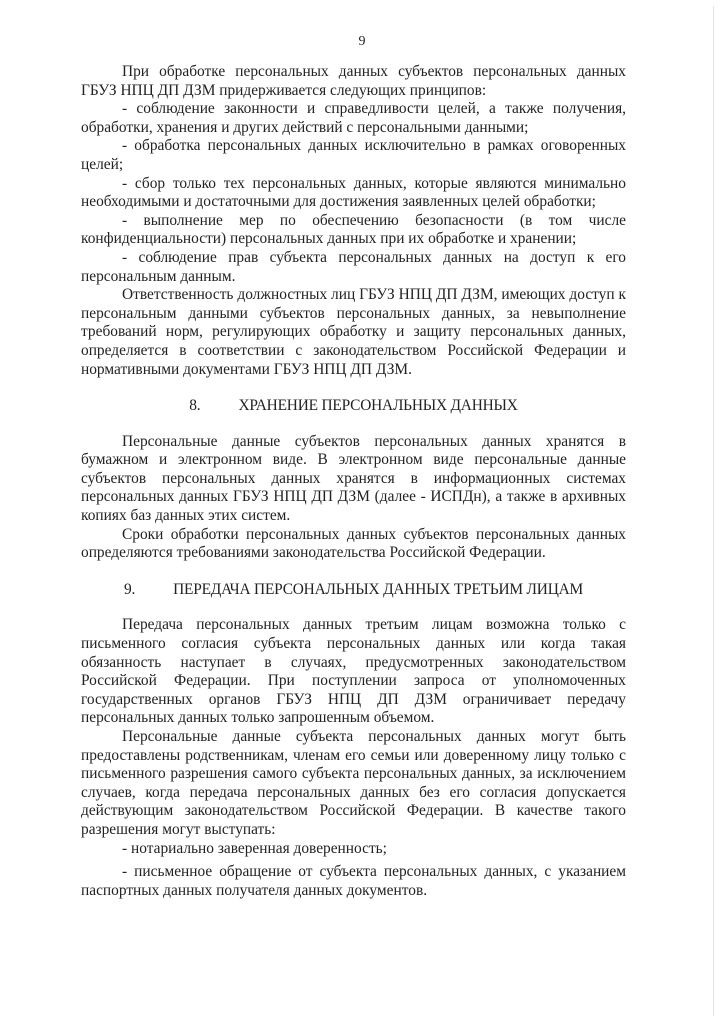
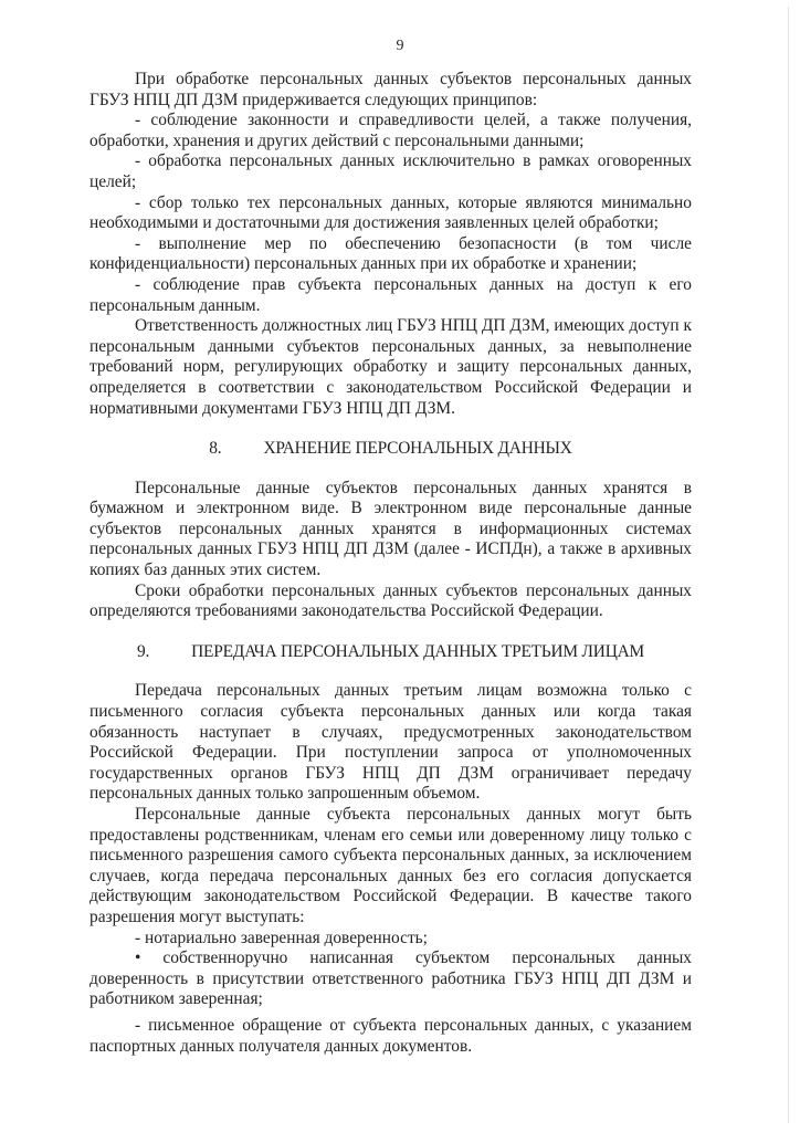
  9
  При обработке персональных данных субъектов персональных данных ГБУЗ НПЦ ДП ДЗМ придерживается следующих принципов:
  - соблюдение законности и справедливости целей, а также получения, обработки, хранения и других действий с персональными данными;
  - обработка персональных данных исключительно в рамках оговоренных целей;
  - сбор только тех персональных данных, которые являются минимально необходимыми и достаточными для достижения заявленных целей обработки;
  - выполнение мер по обеспечению безопасности (в том числе конфиденциальности) персональных данных при их обработке и хранении;
  - соблюдение прав субъекта персональных данных на доступ к его персональным данным.
  Ответственность должностных лиц ГБУЗ НПЦ ДП ДЗМ, имеющих доступ к персональным данными субъектов персональных данных, за невыполнение требований норм, регулирующих обработку и защиту персональных данных, определяется в соответствии с законодательством Российской Федерации и нормативными документами ГБУЗ НПЦ ДП ДЗМ.
  8. ХРАНЕНИЕ ПЕРСОНАЛЬНЫХ ДАННЫХ
  Персональные данные субъектов персональных данных хранятся в бумажном и электронном виде. В электронном виде персональные данные субъектов персональных данных хранятся в информационных системах персональных данных ГБУЗ НПЦ ДП ДЗМ (далее - ИСПДн), а также в архивных копиях баз данных этих систем.
  Сроки обработки персональных данных субъектов персональных данных определяются требованиями законодательства Российской Федерации.
  9. ПЕРЕДАЧА ПЕРСОНАЛЬНЫХ ДАННЫХ ТРЕТЬИМ ЛИЦАМ
  Передача персональных данных третьим лицам возможна только с письменного согласия субъекта персональных данных или когда такая обязанность наступает в случаях, предусмотренных законодательством Российской Федерации. При поступлении запроса от уполномоченных государственных органов ГБУЗ НПЦ ДП ДЗМ ограничивает передачу персональных данных только запрошенным объемом.
  Персональные данные субъекта персональных данных могут быть предоставлены родственникам, членам его семьи или доверенному лицу только с письменного разрешения самого субъекта персональных данных, за исключением случаев, когда передача персональных данных без его согласия допускается действующим законодательством Российской Федерации. В качестве такого разрешения могут выступать:
  - нотариально заверенная доверенность;
+ • собственноручно написанная субъектом персональных данных доверенность в присутствии ответственного работника ГБУЗ НПЦ ДП ДЗМ и работником заверенная;
  - письменное обращение от субъекта персональных данных, с указанием паспортных данных получателя данных документов.
